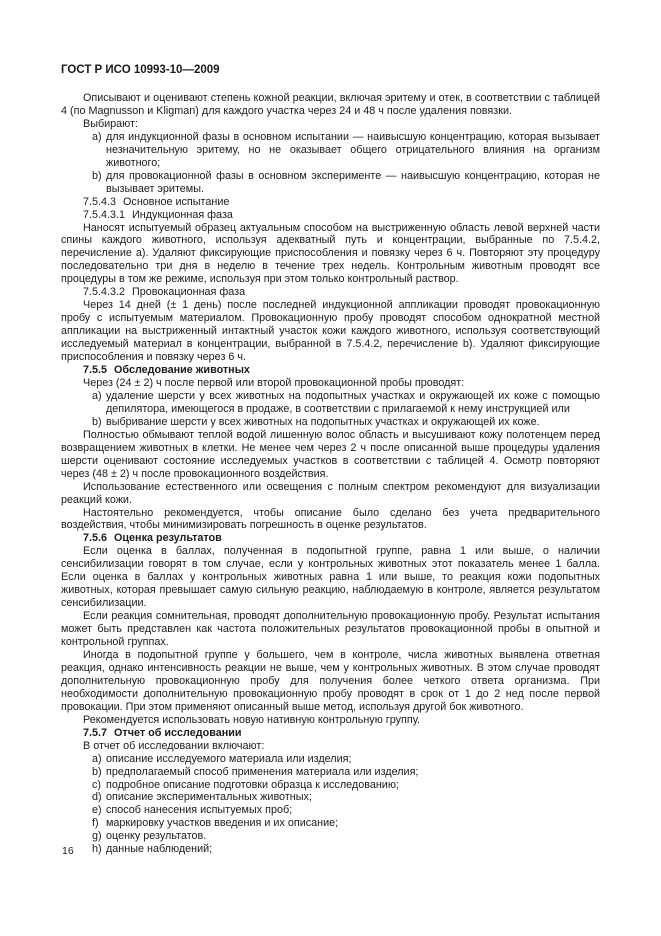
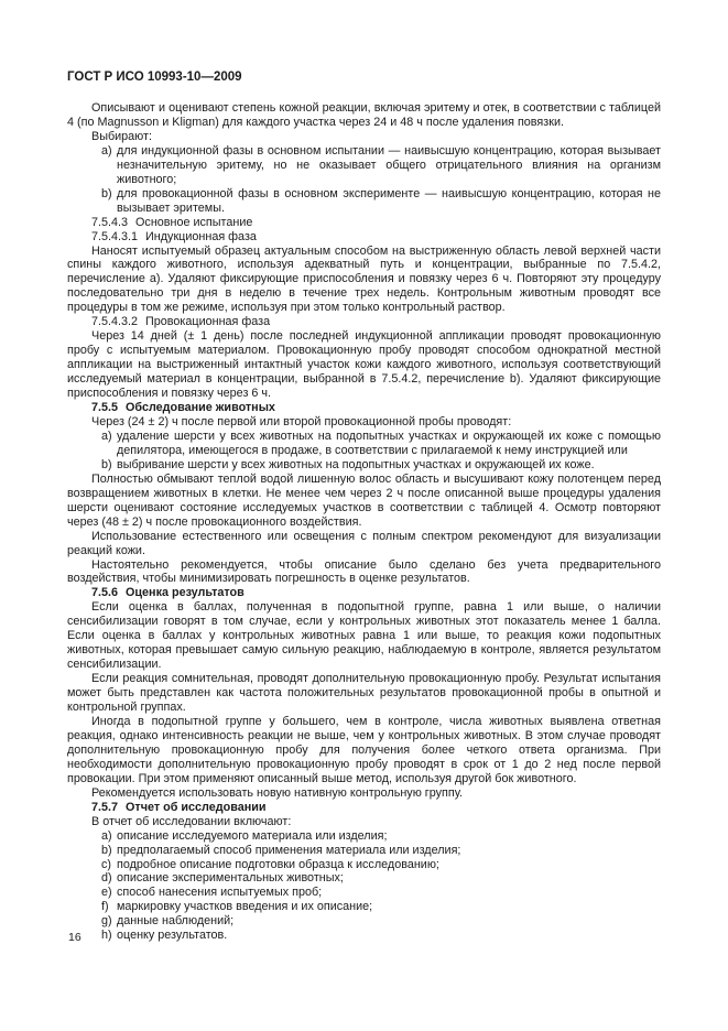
  ГОСТ Р ИСО 10993-10—2009
  Описывают и оценивают степень кожной реакции, включая эритему и отек, в соответствии с таблицей 4 (по Magnusson и Kligman) для каждого участка через 24 и 48 ч после удаления повязки.
  Выбирают:
  a)
  для индукционной фазы в основном испытании — наивысшую концентрацию, которая вызывает незначительную эритему, но не оказывает общего отрицательного влияния на организм животного;
  b)
  для провокационной фазы в основном эксперименте — наивысшую концентрацию, которая не вызывает эритемы.
  7.5.4.3 Основное испытание
  7.5.4.3.1 Индукционная фаза
  Наносят испытуемый образец актуальным способом на выстриженную область левой верхней части спины каждого животного, используя адекватный путь и концентрации, выбранные по 7.5.4.2, перечисление a). Удаляют фиксирующие приспособления и повязку через 6 ч. Повторяют эту процедуру последовательно три дня в неделю в течение трех недель. Контрольным животным проводят все процедуры в том же режиме, используя при этом только контрольный раствор.
  7.5.4.3.2 Провокационная фаза
  Через 14 дней (± 1 день) после последней индукционной аппликации проводят провокационную пробу с испытуемым материалом. Провокационную пробу проводят способом однократной местной аппликации на выстриженный интактный участок кожи каждого животного, используя соответствующий исследуемый материал в концентрации, выбранной в 7.5.4.2, перечисление b). Удаляют фиксирующие приспособления и повязку через 6 ч.
  7.5.5 Обследование животных
  Через (24 ± 2) ч после первой или второй провокационной пробы проводят:
  a)
  удаление шерсти у всех животных на подопытных участках и окружающей их коже с помощью депилятора, имеющегося в продаже, в соответствии с прилагаемой к нему инструкцией или
  b)
  выбривание шерсти у всех животных на подопытных участках и окружающей их коже.
  Полностью обмывают теплой водой лишенную волос область и высушивают кожу полотенцем перед возвращением животных в клетки. Не менее чем через 2 ч после описанной выше процедуры удаления шерсти оценивают состояние исследуемых участков в соответствии с таблицей 4. Осмотр повторяют через (48 ± 2) ч после провокационного воздействия.
  Использование естественного или освещения с полным спектром рекомендуют для визуализации реакций кожи.
  Настоятельно рекомендуется, чтобы описание было сделано без учета предварительного воздействия, чтобы минимизировать погрешность в оценке результатов.
  7.5.6 Оценка результатов
  Если оценка в баллах, полученная в подопытной группе, равна 1 или выше, о наличии сенсибилизации говорят в том случае, если у контрольных животных этот показатель менее 1 балла. Если оценка в баллах у контрольных животных равна 1 или выше, то реакция кожи подопытных животных, которая превышает самую сильную реакцию, наблюдаемую в контроле, является результатом сенсибилизации.
  Если реакция сомнительная, проводят дополнительную провокационную пробу. Результат испытания может быть представлен как частота положительных результатов провокационной пробы в опытной и контрольной группах.
  Иногда в подопытной группе у большего, чем в контроле, числа животных выявлена ответная реакция, однако интенсивность реакции не выше, чем у контрольных животных. В этом случае проводят дополнительную провокационную пробу для получения более четкого ответа организма. При необходимости дополнительную провокационную пробу проводят в срок от 1 до 2 нед после первой провокации. При этом применяют описанный выше метод, используя другой бок животного.
  Рекомендуется использовать новую нативную контрольную группу.
  7.5.7 Отчет об исследовании
  В отчет об исследовании включают:
  a)
  описание исследуемого материала или изделия;
  b)
  предполагаемый способ применения материала или изделия;
  c)
  подробное описание подготовки образца к исследованию;
  d)
  описание экспериментальных животных;
  e)
  способ нанесения испытуемых проб;
  f)
  маркировку участков введения и их описание;
  g)
- оценку результатов.
+ данные наблюдений;
  h)
- данные наблюдений;
+ оценку результатов.
  16
